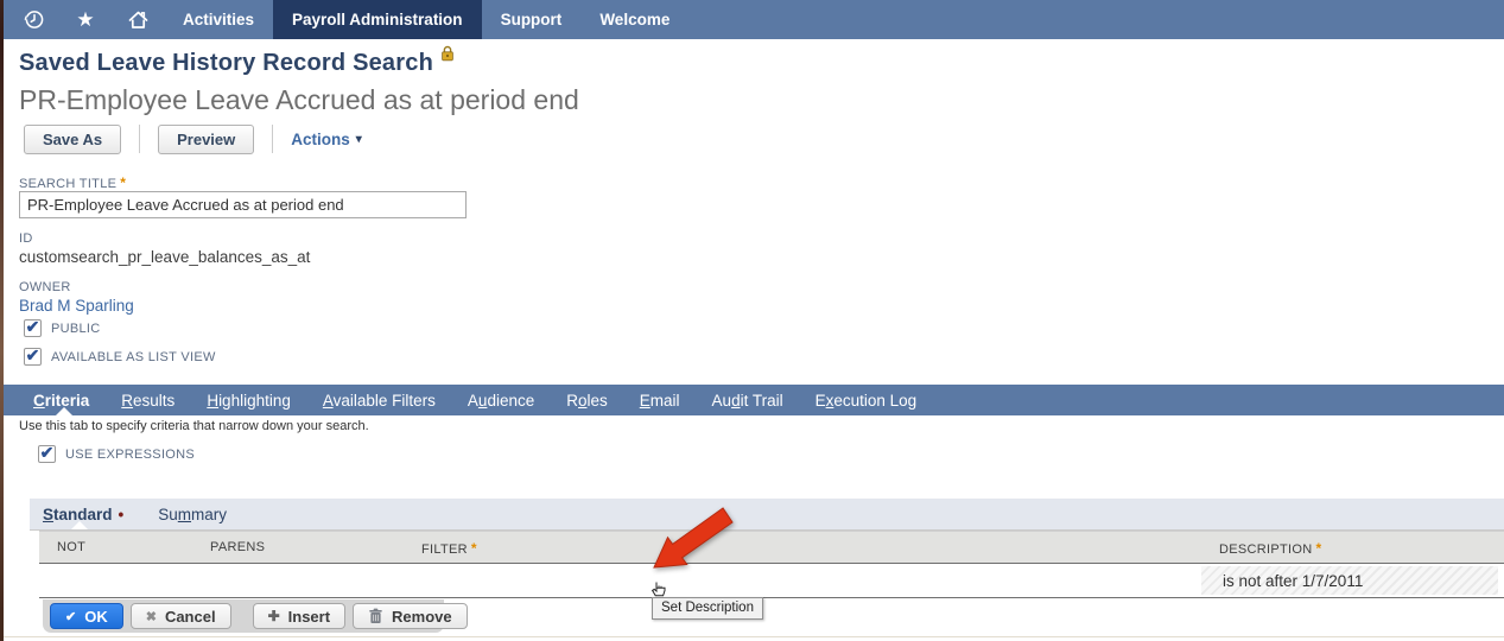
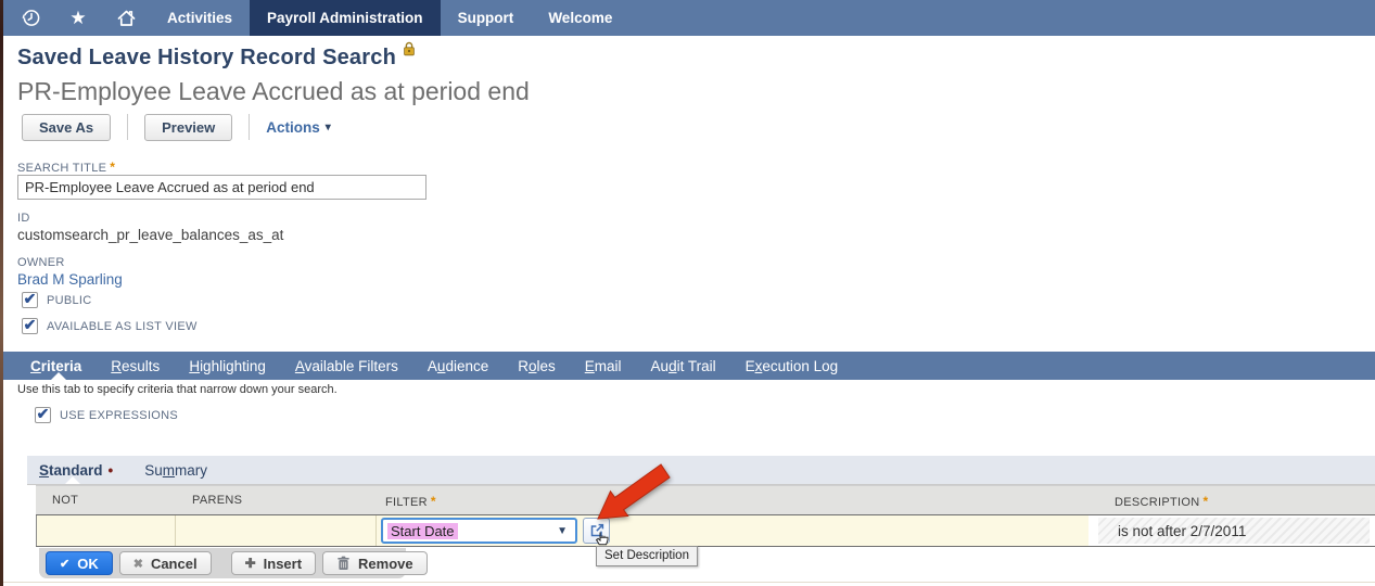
  ★
  Activities
  Payroll Administration
  Support
  Welcome
  Saved Leave History Record Search
  PR-Employee Leave Accrued as at period end
  Save As
  Preview
  Actions
  ▾
  SEARCH TITLE *
  PR-Employee Leave Accrued as at period end
  ID
  customsearch_pr_leave_balances_as_at
  OWNER
  Brad M Sparling
  ✔
  PUBLIC
  ✔
  AVAILABLE AS LIST VIEW
  Criteria
  Results
  Highlighting
  Available Filters
  Audience
  Roles
  Email
  Audit Trail
  Execution Log
  Use this tab to specify criteria that narrow down your search.
  ✔
  USE EXPRESSIONS
  Standard •
  Summary
  NOT
  PARENS
  FILTER *
  DESCRIPTION *
+ Start Date
+ ▼
- is not after 1/7/2011
+ is not after 2/7/2011
  Set Description
  ✔
  OK
  ✖
  Cancel
  ✚
  Insert
  Remove
